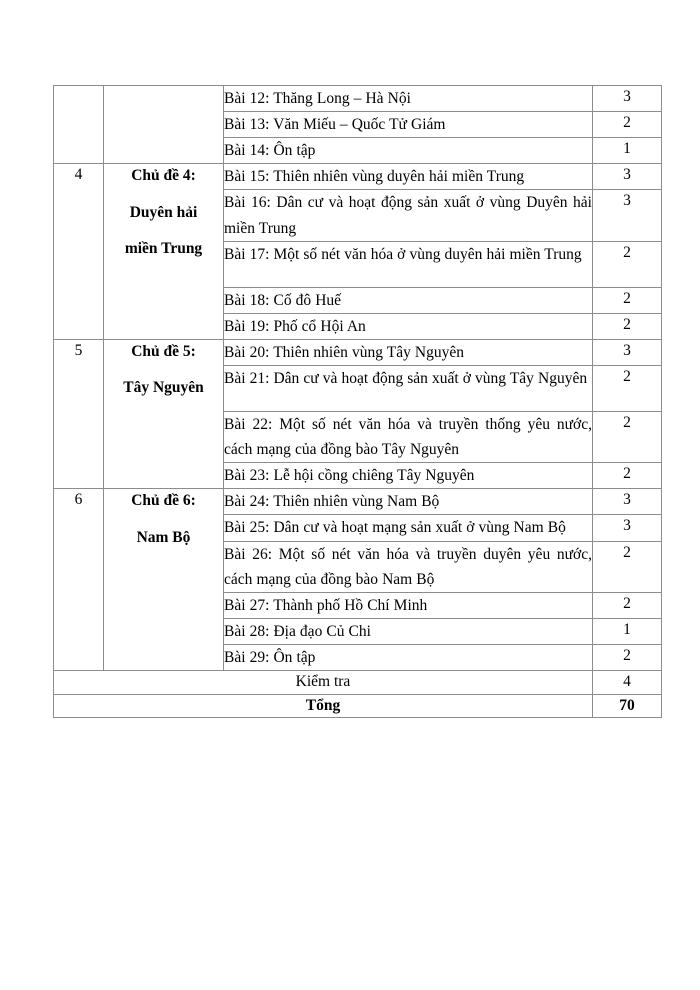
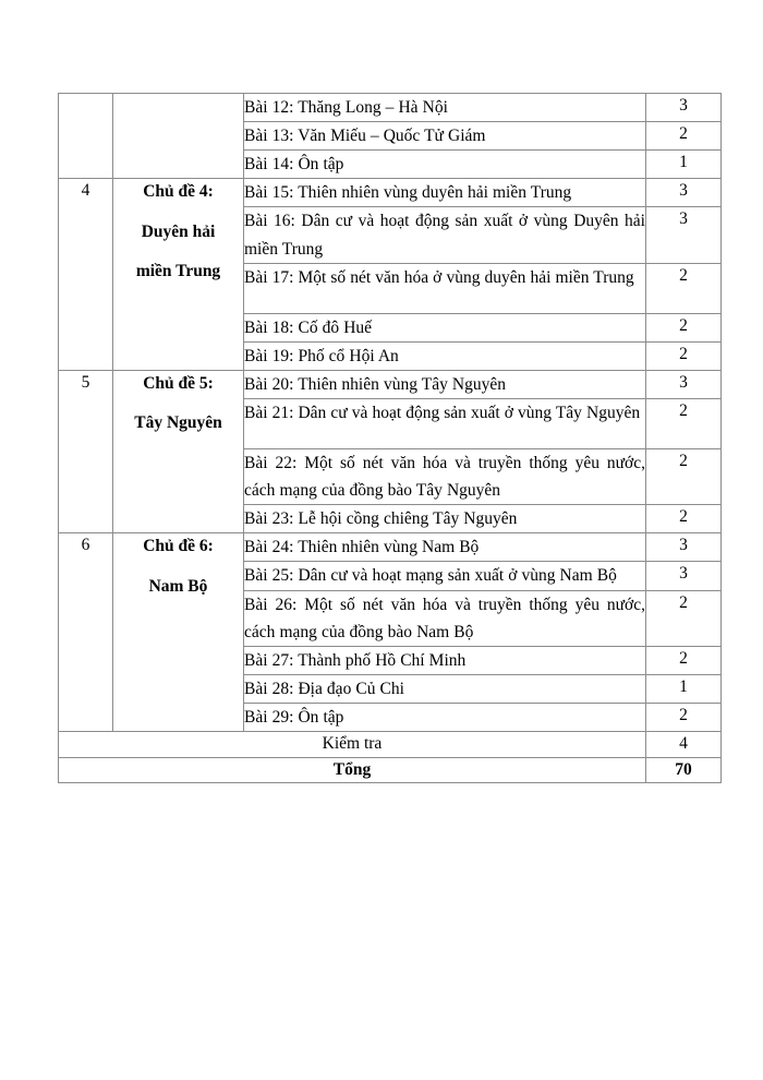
  		Bài 12: Thăng Long – Hà Nội	3
  Bài 13: Văn Miếu – Quốc Tử Giám	2
  Bài 14: Ôn tập	1
  4	Chủ đề 4: Duyên hải miền Trung	Bài 15: Thiên nhiên vùng duyên hải miền Trung	3
  Bài 16: Dân cư và hoạt động sản xuất ở vùng Duyên hải miền Trung	3
  Bài 17: Một số nét văn hóa ở vùng duyên hải miền Trung	2
  Bài 18: Cố đô Huế	2
  Bài 19: Phố cổ Hội An	2
  5	Chủ đề 5: Tây Nguyên	Bài 20: Thiên nhiên vùng Tây Nguyên	3
  Bài 21: Dân cư và hoạt động sản xuất ở vùng Tây Nguyên	2
  Bài 22: Một số nét văn hóa và truyền thống yêu nước, cách mạng của đồng bào Tây Nguyên	2
  Bài 23: Lễ hội cồng chiêng Tây Nguyên	2
  6	Chủ đề 6: Nam Bộ	Bài 24: Thiên nhiên vùng Nam Bộ	3
  Bài 25: Dân cư và hoạt mạng sản xuất ở vùng Nam Bộ	3
- Bài 26: Một số nét văn hóa và truyền duyên yêu nước, cách mạng của đồng bào Nam Bộ	2
+ Bài 26: Một số nét văn hóa và truyền thống yêu nước, cách mạng của đồng bào Nam Bộ	2
  Bài 27: Thành phố Hồ Chí Minh	2
  Bài 28: Địa đạo Củ Chi	1
  Bài 29: Ôn tập	2
  Kiểm tra	4
  Tổng	70
